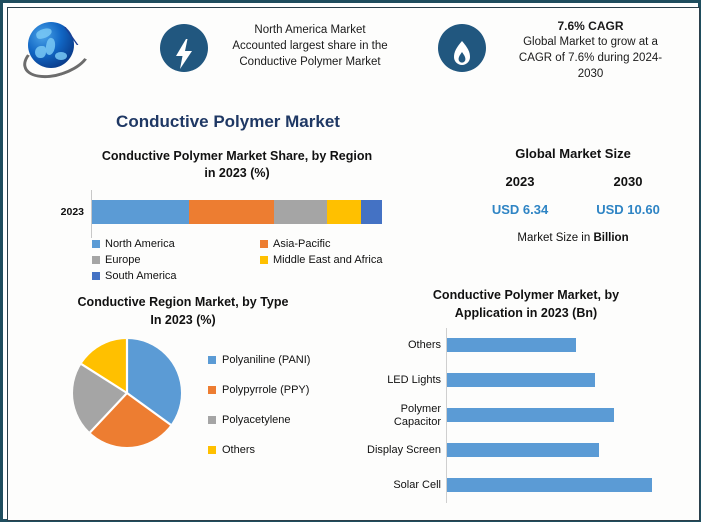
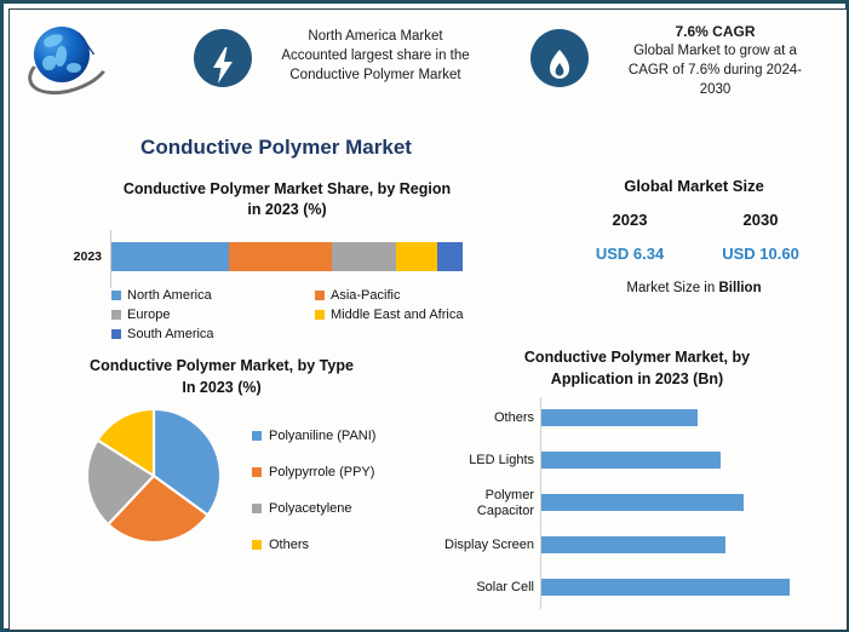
  North America Market
  Accounted largest share in the
  Conductive Polymer Market
  7.6% CAGR
  Global Market to grow at a
  CAGR of 7.6% during 2024-
  2030
  Conductive Polymer Market
  Conductive Polymer Market Share, by Region
  in 2023 (%)
  2023
  North America
  Asia-Pacific
  Europe
  Middle East and Africa
  South America
  Global Market Size
  2023
  2030
  USD 6.34
  USD 10.60
  Market Size in Billion
- Conductive Region Market, by Type
+ Conductive Polymer Market, by Type
  In 2023 (%)
  Polyaniline (PANI)
  Polypyrrole (PPY)
  Polyacetylene
  Others
  Conductive Polymer Market, by
  Application in 2023 (Bn)
  Others
  LED Lights
  Polymer
  Capacitor
  Display Screen
  Solar Cell
